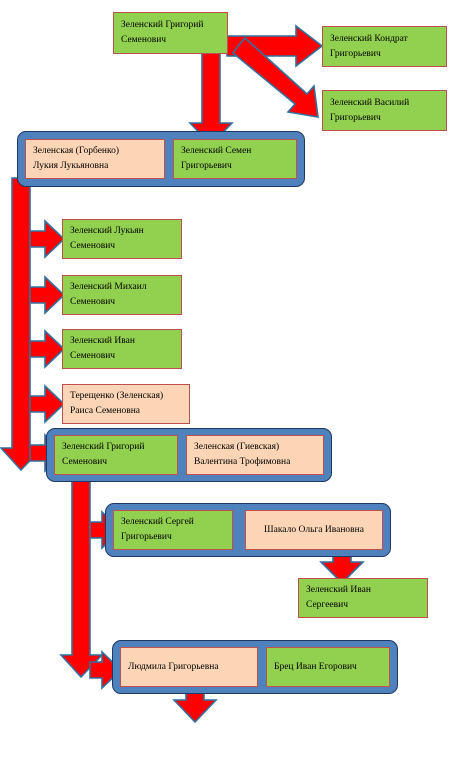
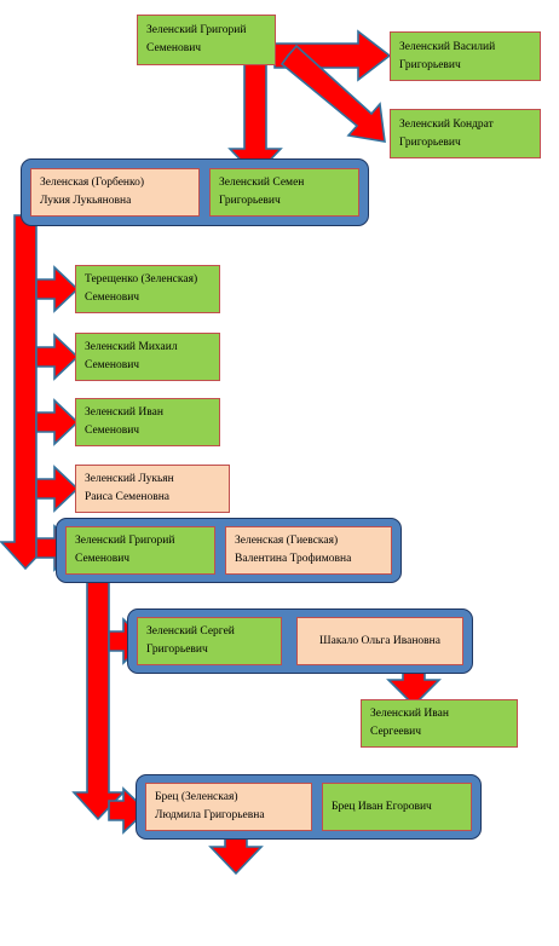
  Зеленский Григорий
  Семенович
- Зеленский Кондрат
+ Зеленский Василий
  Григорьевич
- Зеленский Василий
+ Зеленский Кондрат
  Григорьевич
  Зеленская (Горбенко)
  Лукия Лукьяновна
  Зеленский Семен
  Григорьевич
- Зеленский Лукьян
+ Терещенко (Зеленская)
  Семенович
  Зеленский Михаил
  Семенович
  Зеленский Иван
  Семенович
- Терещенко (Зеленская)
+ Зеленский Лукьян
  Раиса Семеновна
  Зеленский Григорий
  Семенович
  Зеленская (Гиевская)
  Валентина Трофимовна
  Зеленский Сергей
  Григорьевич
  Шакало Ольга Ивановна
  Зеленский Иван
  Сергеевич
+ Брец (Зеленская)
  Людмила Григорьевна
  Брец Иван Егорович
